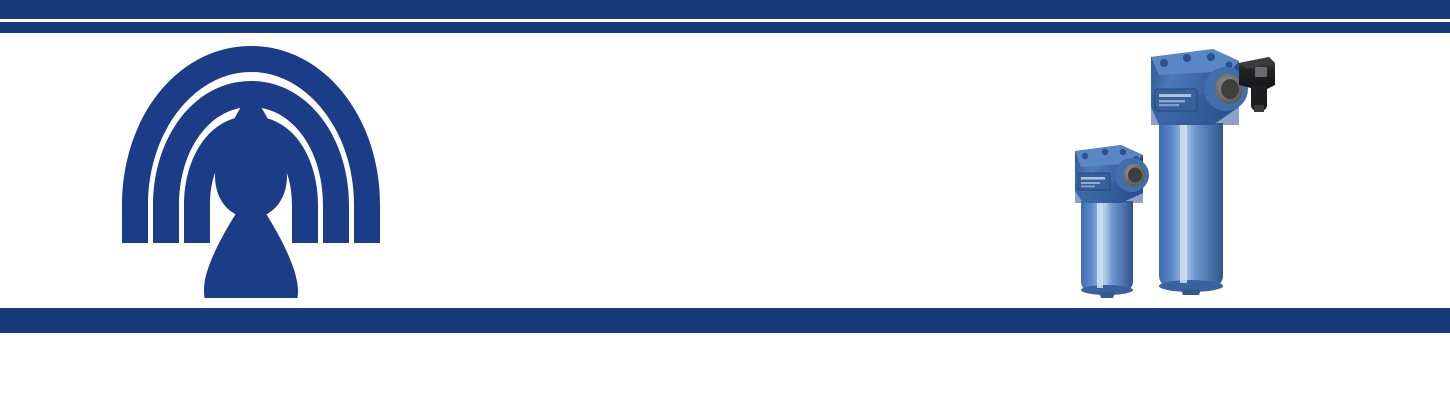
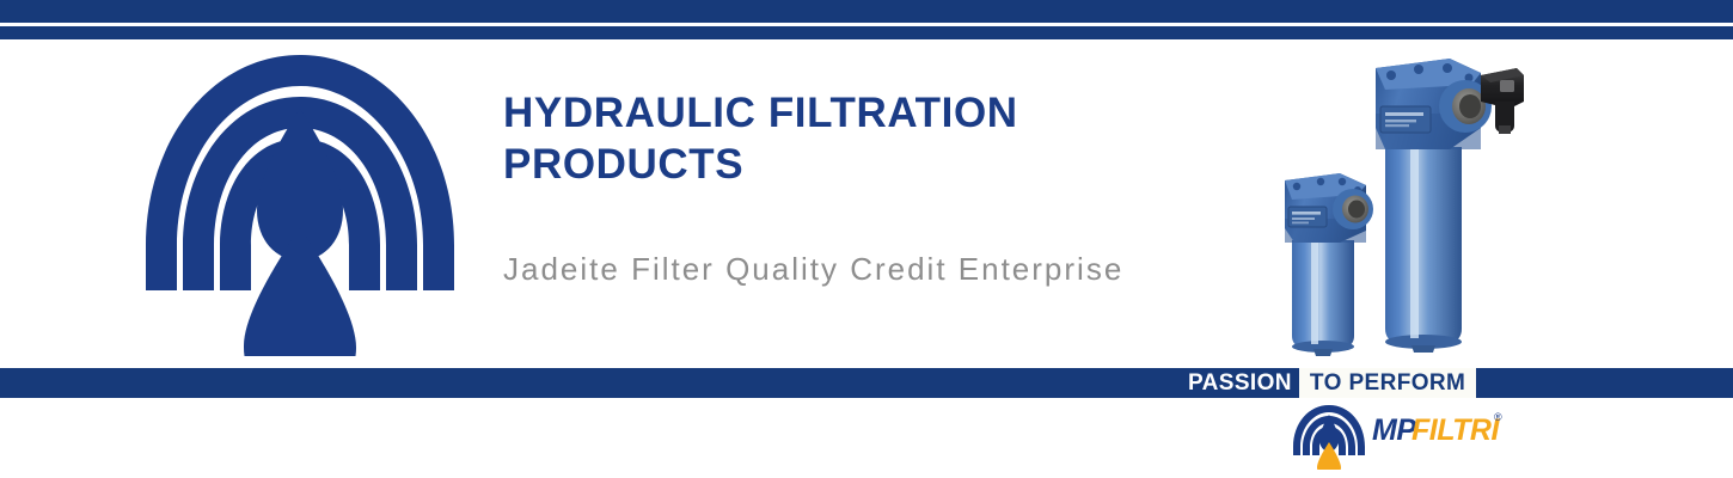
+ HYDRAULIC FILTRATION
+ PRODUCTS
+ Jadeite Filter Quality Credit Enterprise
+ PASSION
+ TO PERFORM
+ MP
+ FILTRI
+ ®
